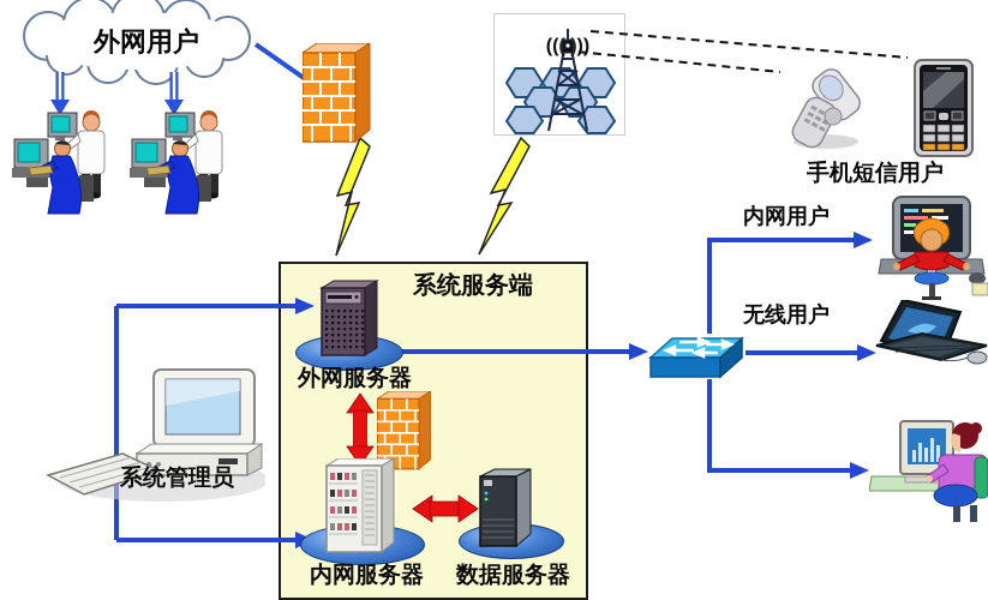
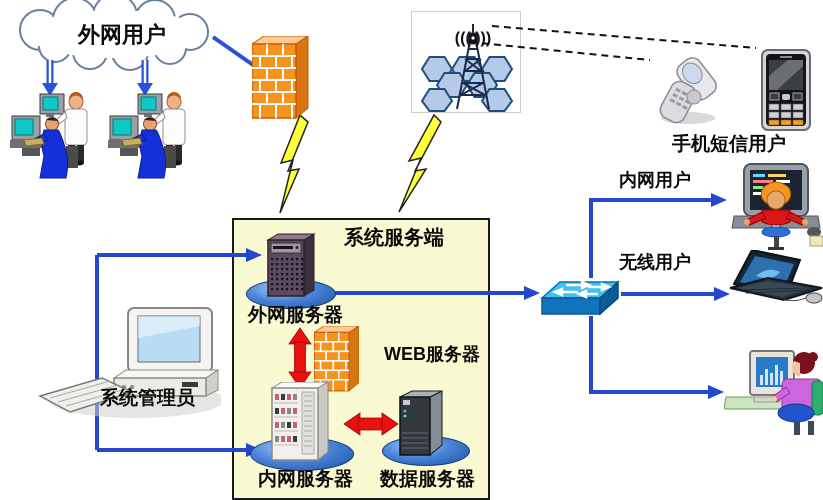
  外网用户
  系统服务端
  外网服务器
+ WEB服务器
  内网服务器
  数据服务器
  系统管理员
  手机短信用户
  内网用户
  无线用户
